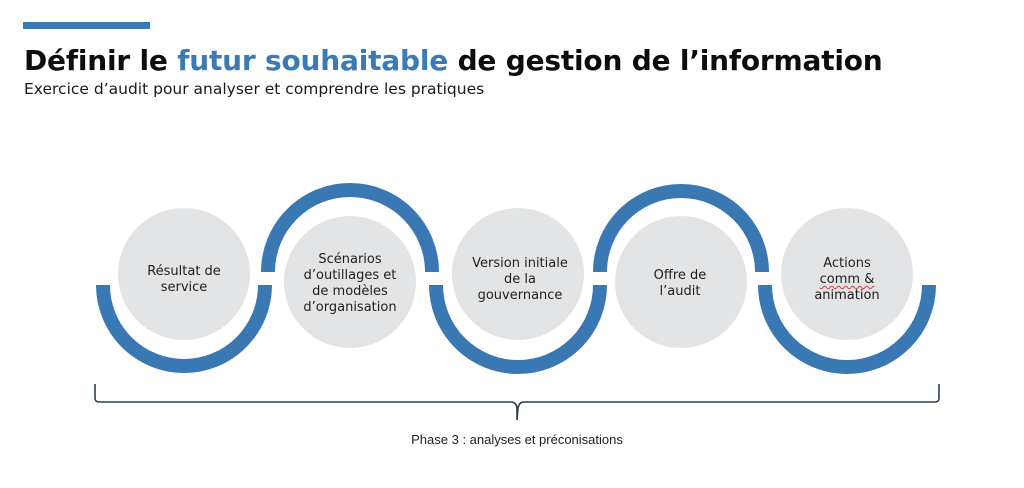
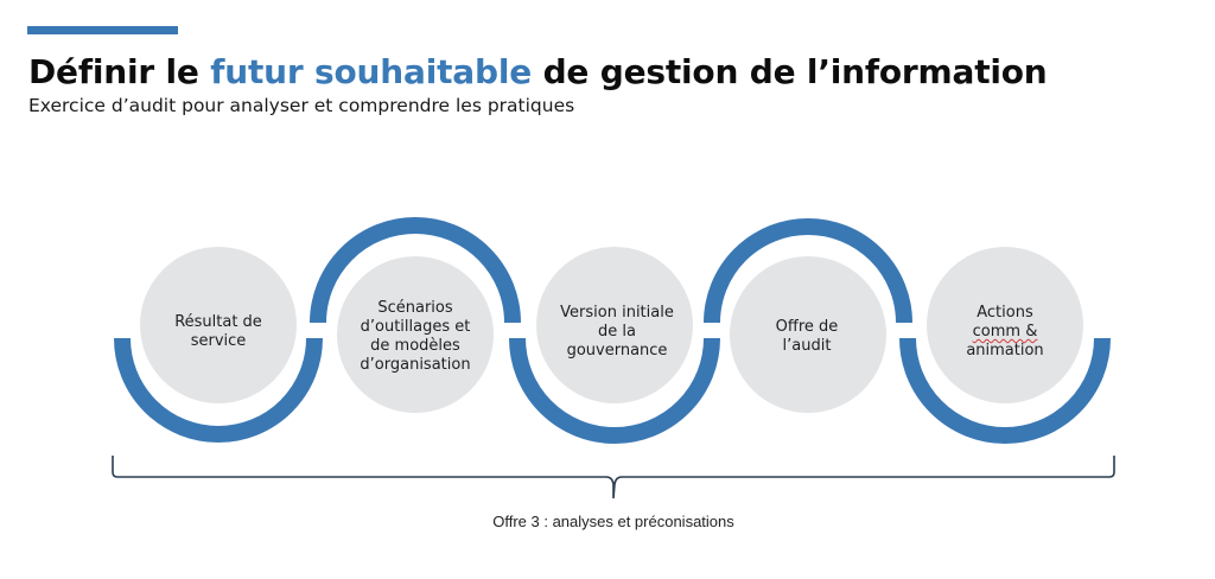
  Définir le futur souhaitable de gestion de l’information
  Exercice d’audit pour analyser et comprendre les pratiques
  Résultat de
  service
  Scénarios
  d’outillages et
  de modèles
  d’organisation
  Version initiale
  de la
  gouvernance
  Offre de
  l’audit
  Actions
  comm &
  animation
- Phase 3 : analyses et préconisations
+ Offre 3 : analyses et préconisations
